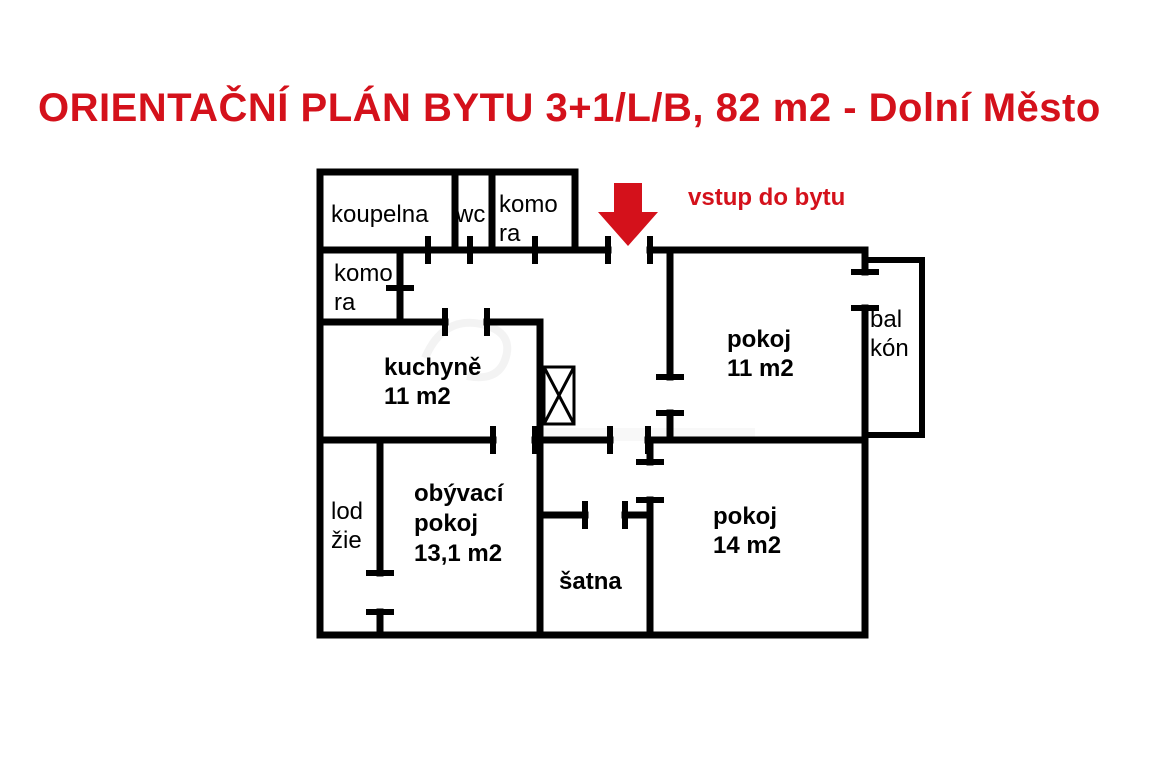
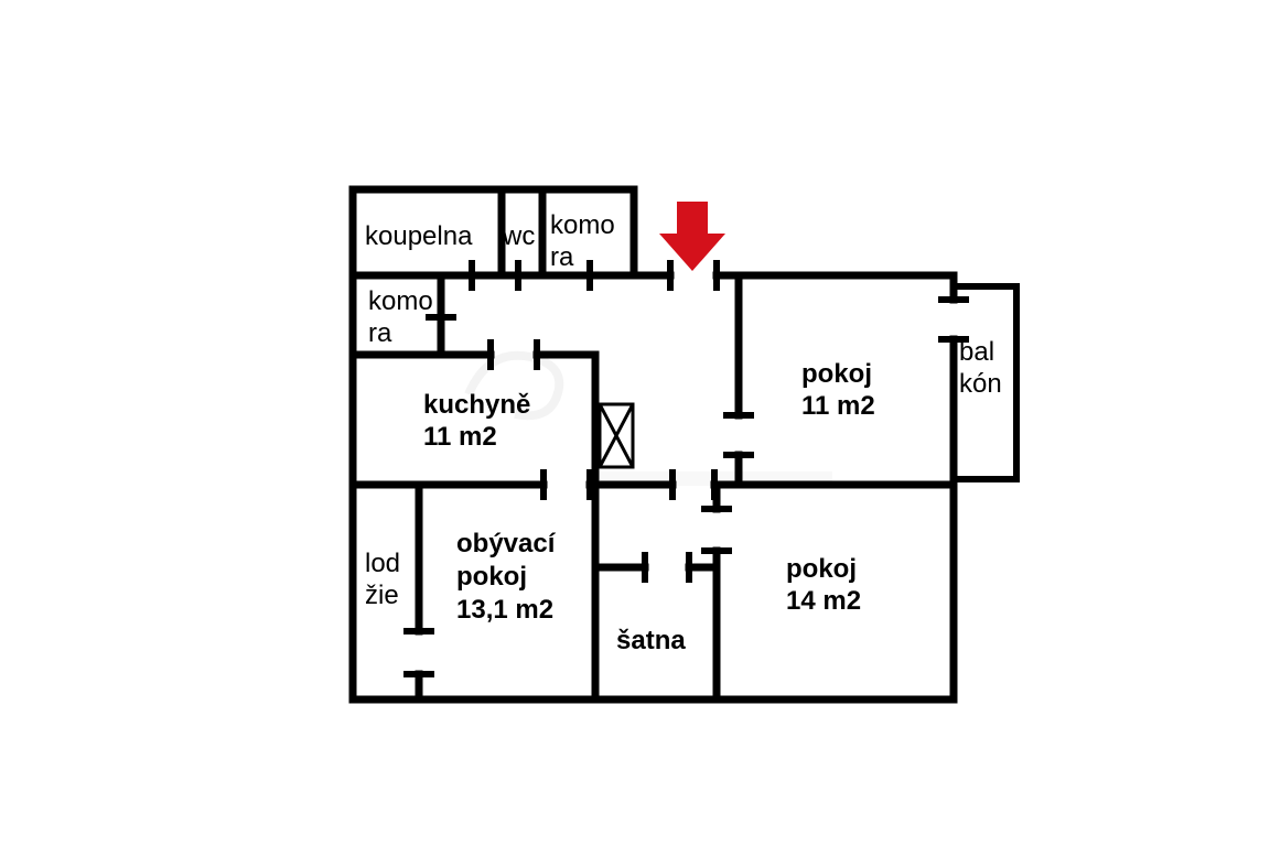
- ORIENTAČNÍ PLÁN BYTU 3+1/L/B, 82 m2 - Dolní Město
- vstup do bytu
  koupelna
  wc
  komo
  ra
  komo
  ra
  kuchyně
  11 m2
  pokoj
  11 m2
  bal
  kón
  lod
  žie
  obývací
  pokoj
  13,1 m2
  šatna
  pokoj
  14 m2
